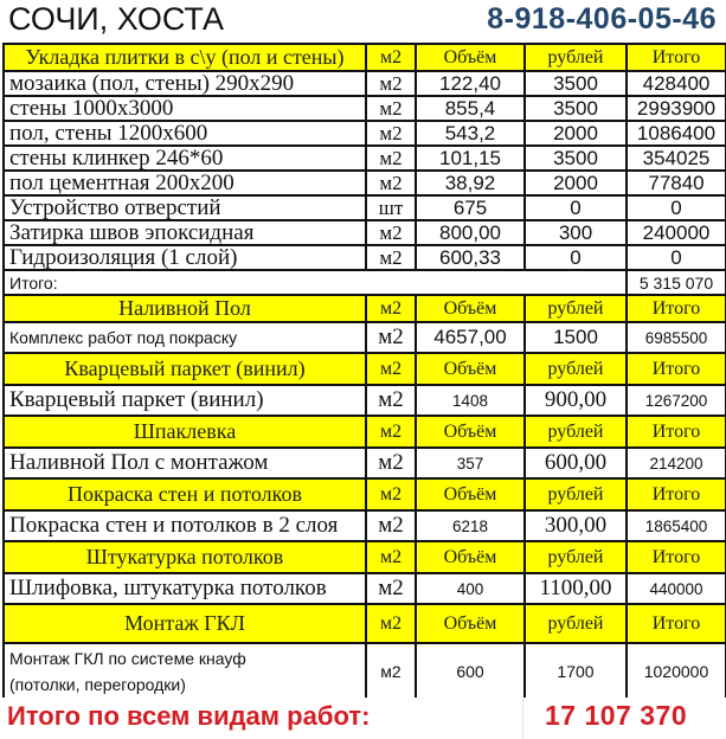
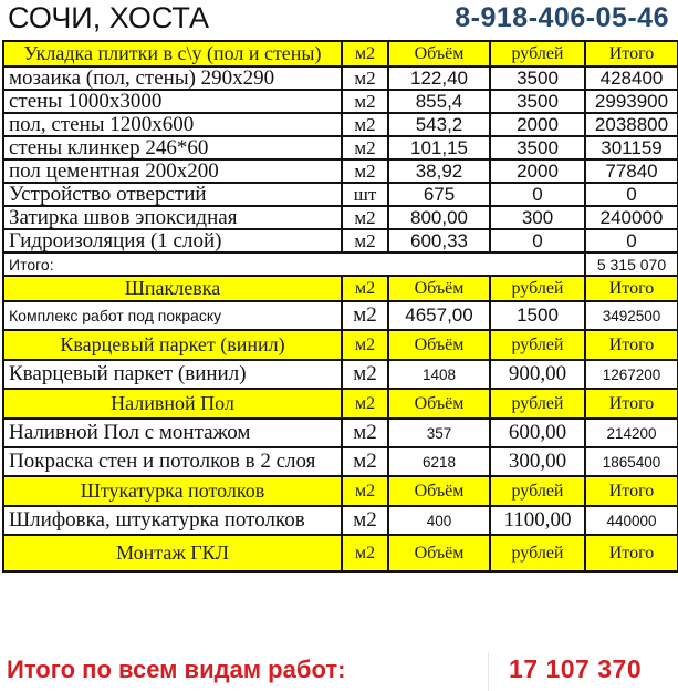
  СОЧИ, ХОСТА
  8-918-406-05-46
  Укладка плитки в с\у (пол и стены)	м2	Объём	рублей	Итого
  мозаика (пол, стены) 290х290	м2	122,40	3500	428400
  стены 1000х3000	м2	855,4	3500	2993900
- пол, стены 1200х600	м2	543,2	2000	1086400
+ пол, стены 1200х600	м2	543,2	2000	2038800
- стены клинкер 246*60	м2	101,15	3500	354025
+ стены клинкер 246*60	м2	101,15	3500	301159
  пол цементная 200х200	м2	38,92	2000	77840
  Устройство отверстий	шт	675	0	0
  Затирка швов эпоксидная	м2	800,00	300	240000
  Гидроизоляция (1 слой)	м2	600,33	0	0
  Итого:	5 315 070
- Наливной Пол	м2	Объём	рублей	Итого
+ Шпаклевка	м2	Объём	рублей	Итого
- Комплекс работ под покраску	м2	4657,00	1500	6985500
+ Комплекс работ под покраску	м2	4657,00	1500	3492500
  Кварцевый паркет (винил)	м2	Объём	рублей	Итого
  Кварцевый паркет (винил)	м2	1408	900,00	1267200
- Шпаклевка	м2	Объём	рублей	Итого
+ Наливной Пол	м2	Объём	рублей	Итого
  Наливной Пол с монтажом	м2	357	600,00	214200
- Покраска стен и потолков	м2	Объём	рублей	Итого
  Покраска стен и потолков в 2 слоя	м2	6218	300,00	1865400
  Штукатурка потолков	м2	Объём	рублей	Итого
  Шлифовка, штукатурка потолков	м2	400	1100,00	440000
  Монтаж ГКЛ	м2	Объём	рублей	Итого
- Монтаж ГКЛ по системе кнауф (потолки, перегородки)	м2	600	1700	1020000
  Итого по всем видам работ:
  17 107 370
